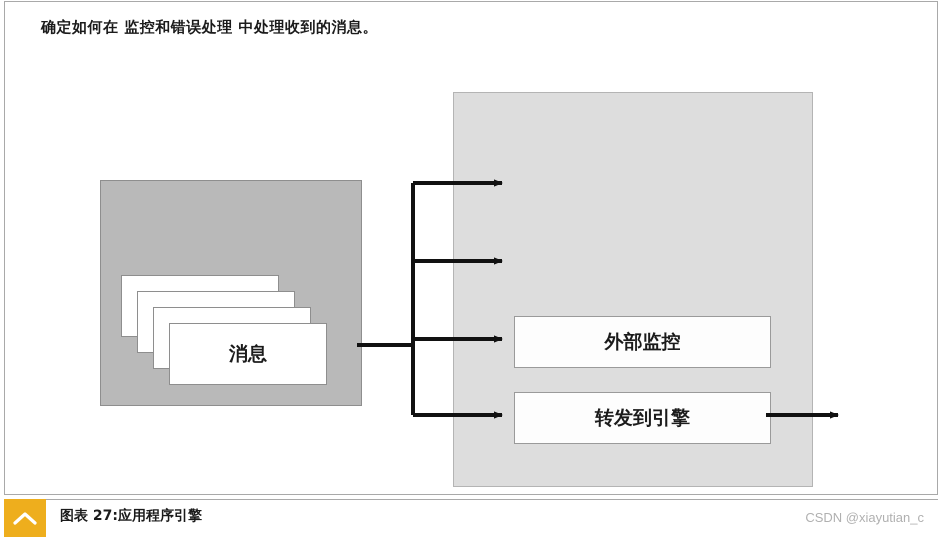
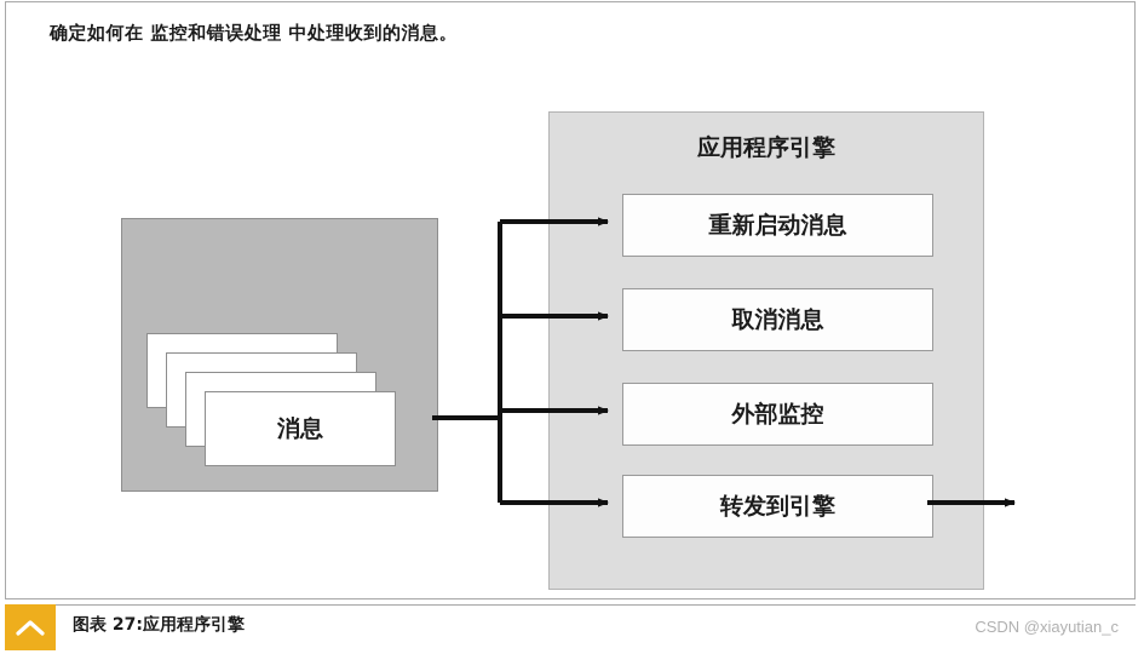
  确定如何在 监控和错误处理 中处理收到的消息。
  消息
+ 应用程序引擎
+ 重新启动消息
+ 取消消息
  外部监控
  转发到引擎
  图表 27:应用程序引擎
  CSDN @xiayutian_c
